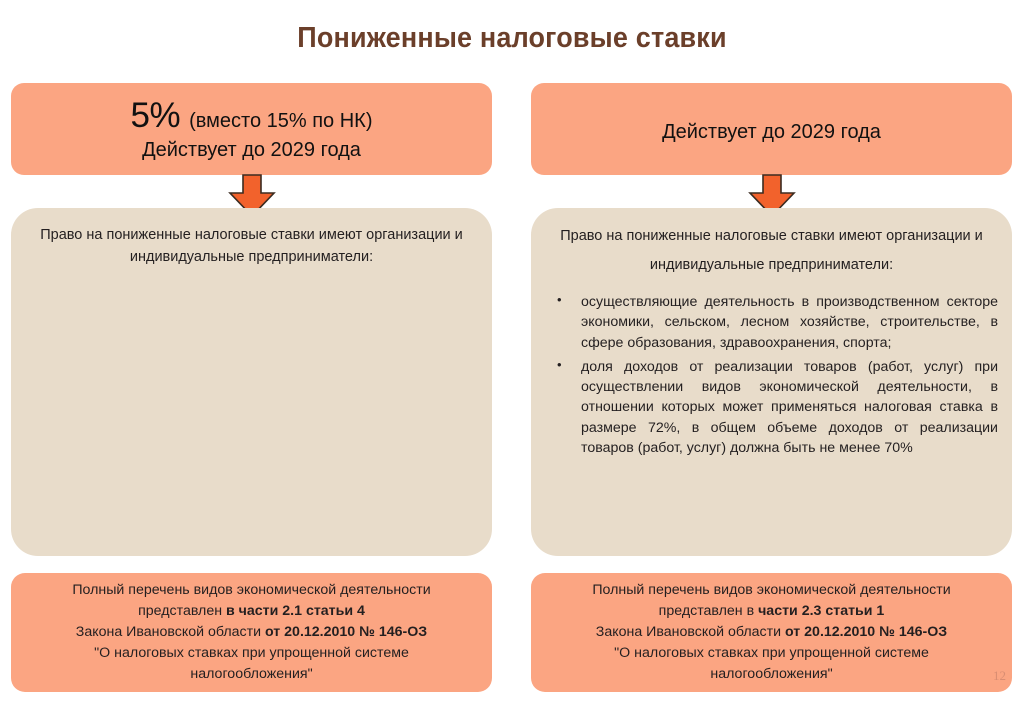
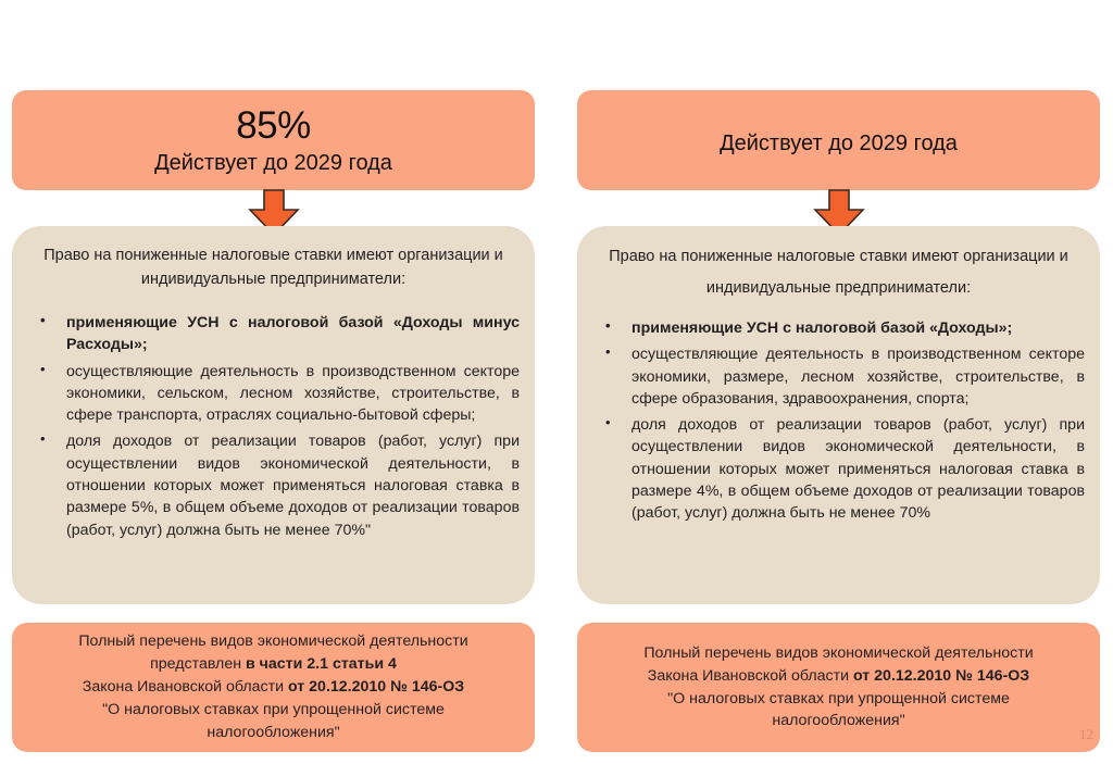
- Пониженные налоговые ставки
- 5%
+ 85%
- (вместо 15% по НК)
  Действует до 2029 года
  Право на пониженные налоговые ставки имеют организации и индивидуальные предприниматели:
+ применяющие УСН с налоговой базой «Доходы минус Расходы»;
+ осуществляющие деятельность в производственном секторе экономики, сельском, лесном хозяйстве, строительстве, в сфере транспорта, отраслях социально-бытовой сферы;
+ доля доходов от реализации товаров (работ, услуг) при осуществлении видов экономической деятельности, в отношении которых может применяться налоговая ставка в размере 5%, в общем объеме доходов от реализации товаров (работ, услуг) должна быть не менее 70%"
  Полный перечень видов экономической деятельности
  представлен в части 2.1 статьи 4
  Закона Ивановской области от 20.12.2010 № 146-ОЗ
  "О налоговых ставках при упрощенной системе
  налогообложения"
  Действует до 2029 года
  Право на пониженные налоговые ставки имеют организации и индивидуальные предприниматели:
+ применяющие УСН с налоговой базой «Доходы»;
- осуществляющие деятельность в производственном секторе экономики, сельском, лесном хозяйстве, строительстве, в сфере образования, здравоохранения, спорта;
+ осуществляющие деятельность в производственном секторе экономики, размере, лесном хозяйстве, строительстве, в сфере образования, здравоохранения, спорта;
- доля доходов от реализации товаров (работ, услуг) при осуществлении видов экономической деятельности, в отношении которых может применяться налоговая ставка в размере 72%, в общем объеме доходов от реализации товаров (работ, услуг) должна быть не менее 70%
+ доля доходов от реализации товаров (работ, услуг) при осуществлении видов экономической деятельности, в отношении которых может применяться налоговая ставка в размере 4%, в общем объеме доходов от реализации товаров (работ, услуг) должна быть не менее 70%
  Полный перечень видов экономической деятельности
- представлен в части 2.3 статьи 1
  Закона Ивановской области от 20.12.2010 № 146-ОЗ
  "О налоговых ставках при упрощенной системе
  налогообложения"
  12
